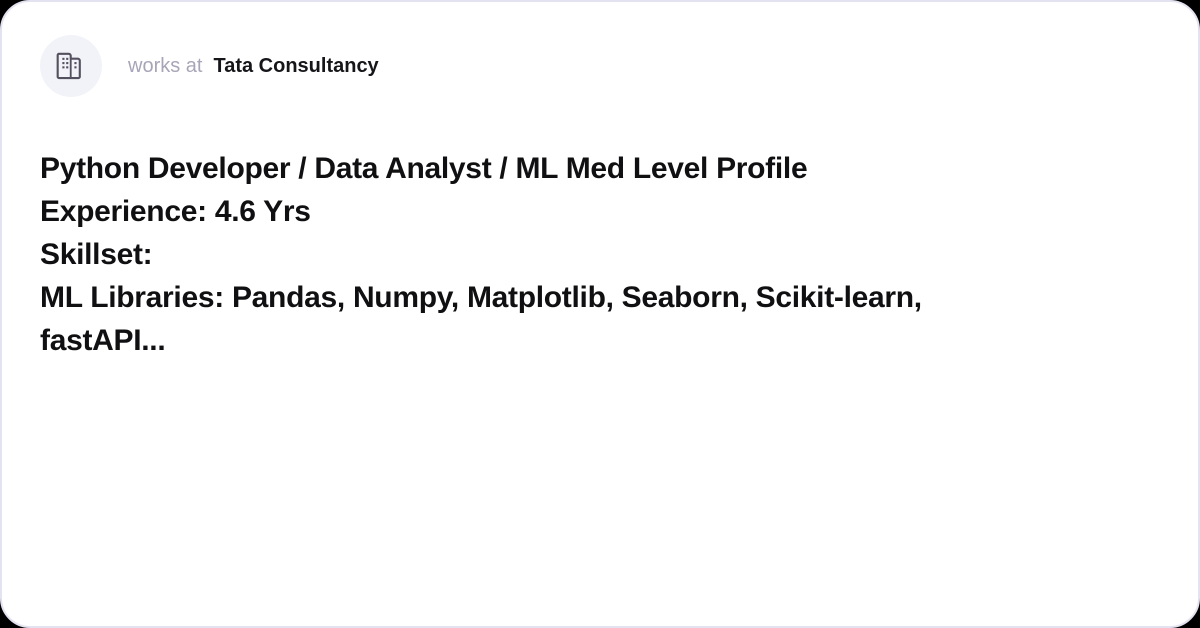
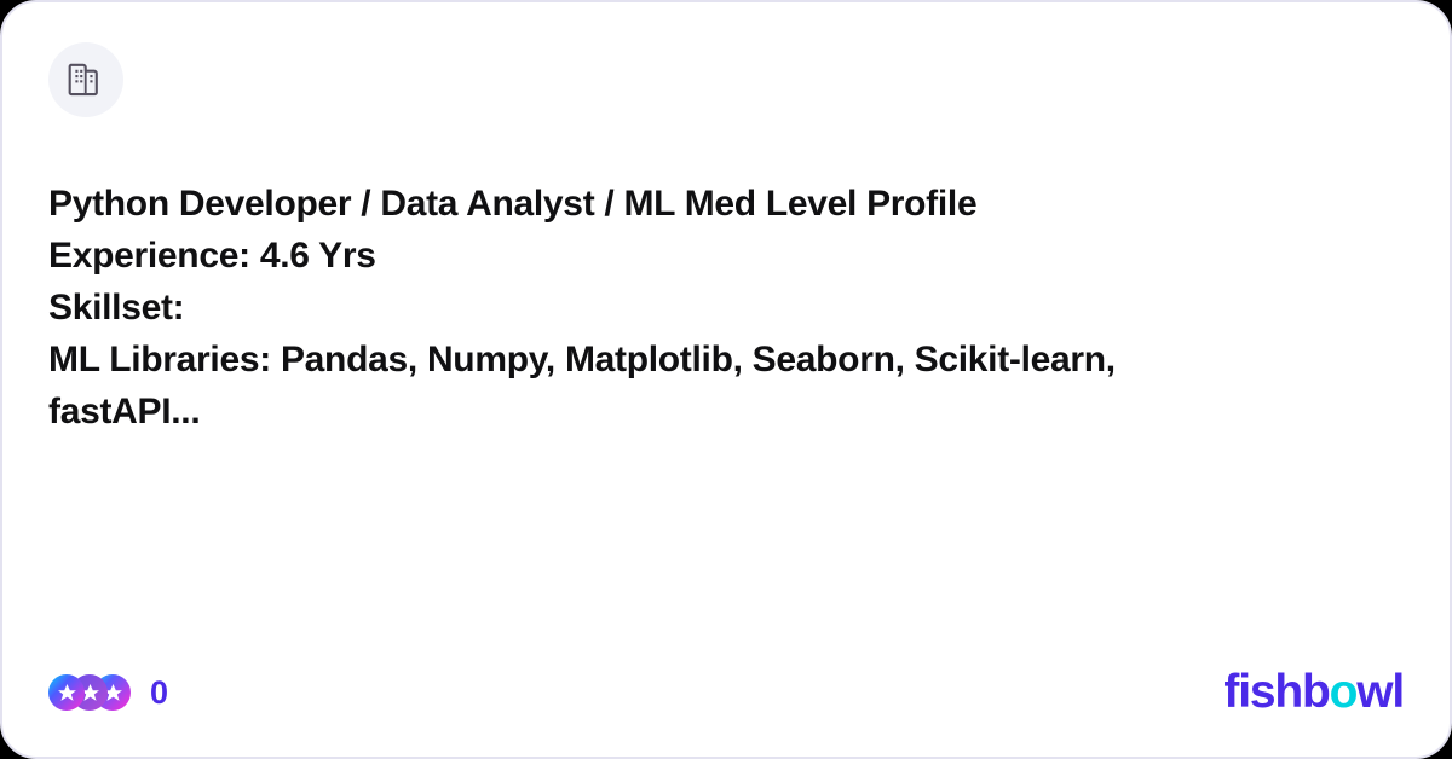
- works at
- Tata Consultancy
  Python Developer / Data Analyst / ML Med Level Profile
  Experience: 4.6 Yrs
  Skillset:
  ML Libraries: Pandas, Numpy, Matplotlib, Seaborn, Scikit-learn, fastAPI...
+ 0
+ fishb
+ o
+ wl
